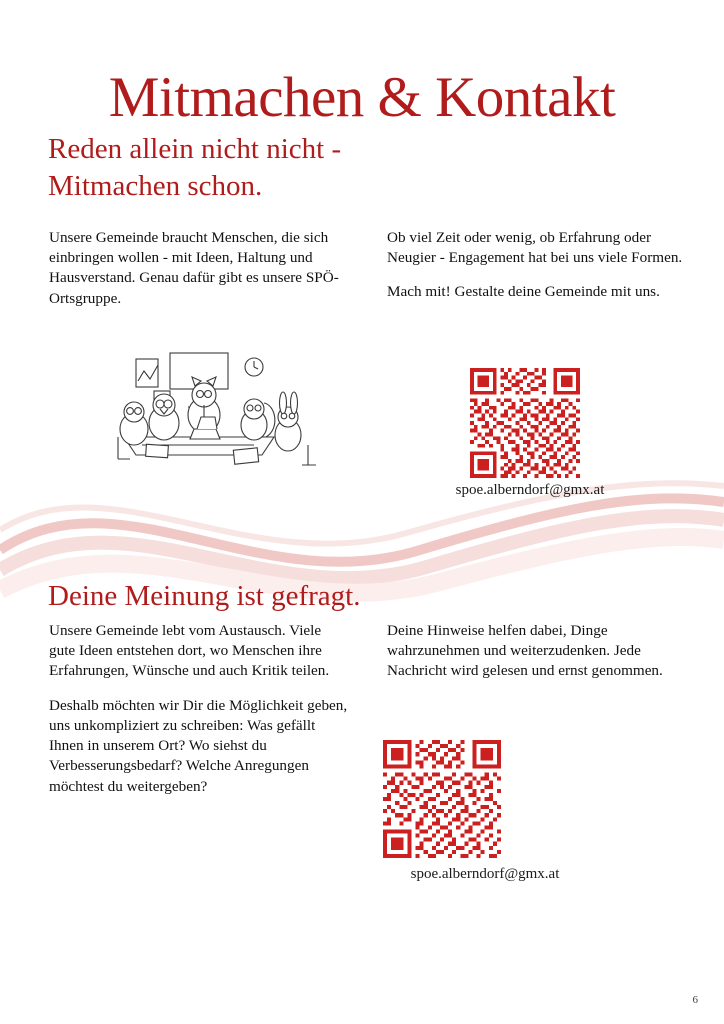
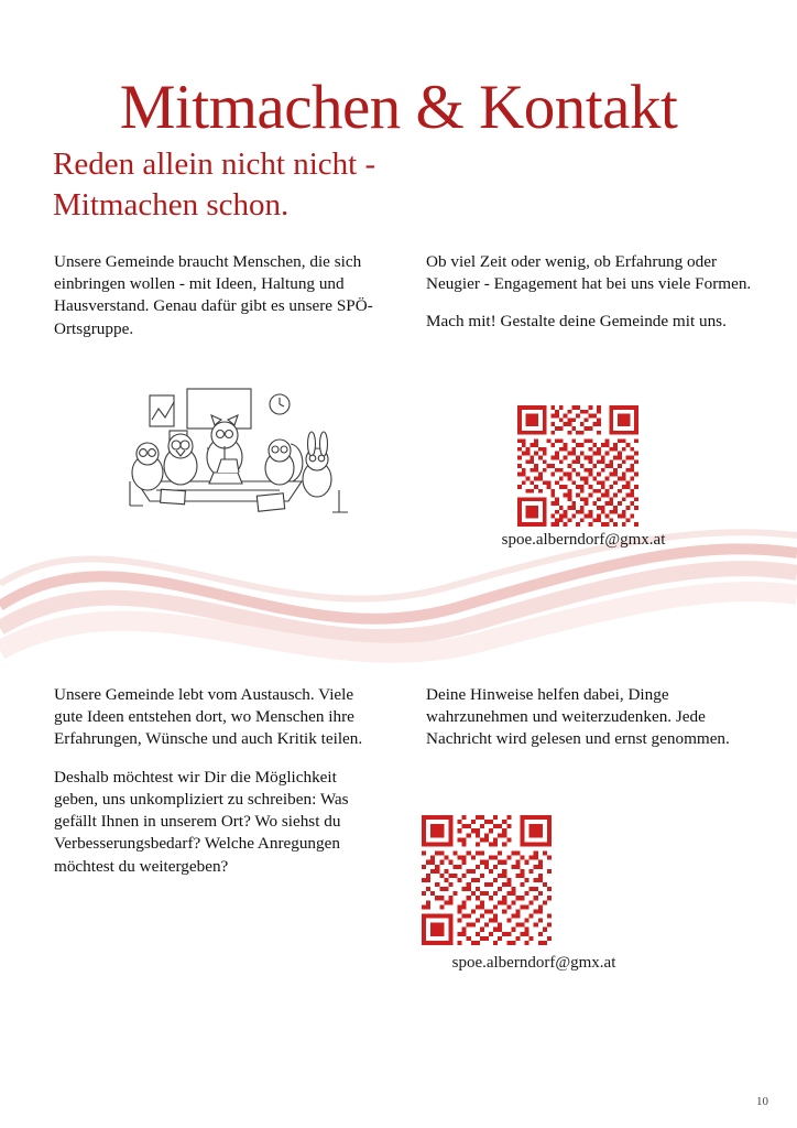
  Mitmachen & Kontakt
  Reden allein nicht nicht -
  Mitmachen schon.
  Unsere Gemeinde braucht Menschen, die sich einbringen wollen - mit Ideen, Haltung und Hausverstand. Genau dafür gibt es unsere SPÖ-Ortsgruppe.
  Ob viel Zeit oder wenig, ob Erfahrung oder Neugier - Engagement hat bei uns viele Formen.
  Mach mit! Gestalte deine Gemeinde mit uns.
  spoe.alberndorf@gmx.at
- Deine Meinung ist gefragt.
  Unsere Gemeinde lebt vom Austausch. Viele gute Ideen entstehen dort, wo Menschen ihre Erfahrungen, Wünsche und auch Kritik teilen.
- Deshalb möchten wir Dir die Möglichkeit geben, uns unkompliziert zu schreiben: Was gefällt Ihnen in unserem Ort? Wo siehst du Verbesserungsbedarf? Welche Anregungen möchtest du weitergeben?
+ Deshalb möchtest wir Dir die Möglichkeit geben, uns unkompliziert zu schreiben: Was gefällt Ihnen in unserem Ort? Wo siehst du Verbesserungsbedarf? Welche Anregungen möchtest du weitergeben?
  Deine Hinweise helfen dabei, Dinge wahrzunehmen und weiterzudenken. Jede Nachricht wird gelesen und ernst genommen.
  spoe.alberndorf@gmx.at
- 6
+ 10
